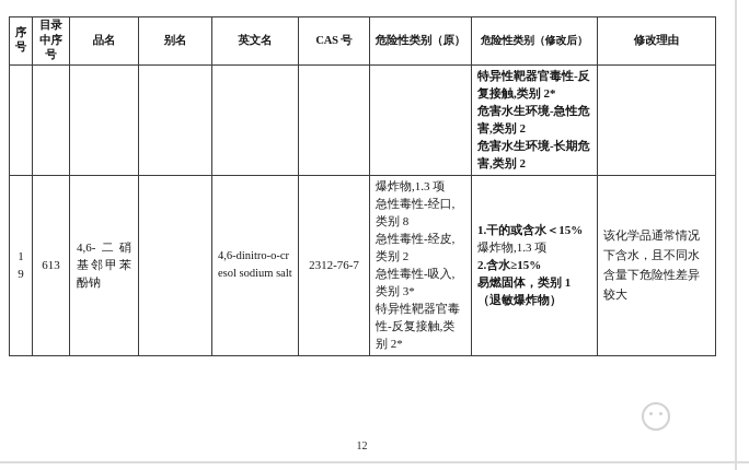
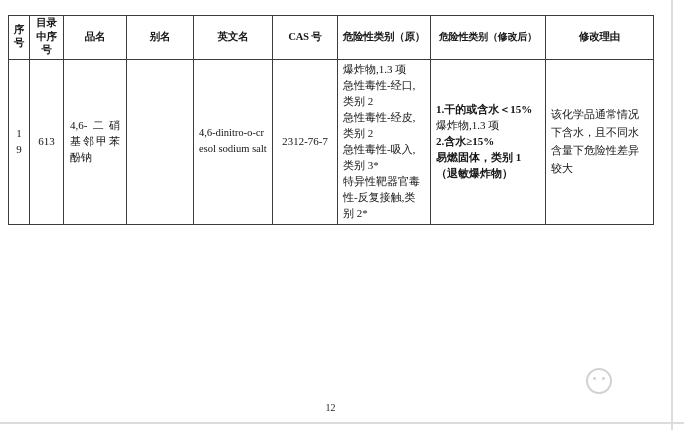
  序号	目录中序号	品名	别名	英文名	CAS 号	危险性类别（原）	危险性类别（修改后）	修改理由
- 							特异性靶器官毒性-反复接触,类别 2* 危害水生环境-急性危害,类别 2 危害水生环境-长期危害,类别 2
- 19	613	4,6-二硝基邻甲苯酚钠		4,6-dinitro-o-cresol sodium salt	2312-76-7	爆炸物,1.3 项 急性毒性-经口,类别 8 急性毒性-经皮,类别 2 急性毒性-吸入,类别 3* 特异性靶器官毒性-反复接触,类别 2*	1.干的或含水＜15% 爆炸物,1.3 项 2.含水≥15% 易燃固体，类别 1（退敏爆炸物）	该化学品通常情况下含水，且不同水含量下危险性差异较大
+ 19	613	4,6-二硝基邻甲苯酚钠		4,6-dinitro-o-cresol sodium salt	2312-76-7	爆炸物,1.3 项 急性毒性-经口,类别 2 急性毒性-经皮,类别 2 急性毒性-吸入,类别 3* 特异性靶器官毒性-反复接触,类别 2*	1.干的或含水＜15% 爆炸物,1.3 项 2.含水≥15% 易燃固体，类别 1（退敏爆炸物）	该化学品通常情况下含水，且不同水含量下危险性差异较大
  12
